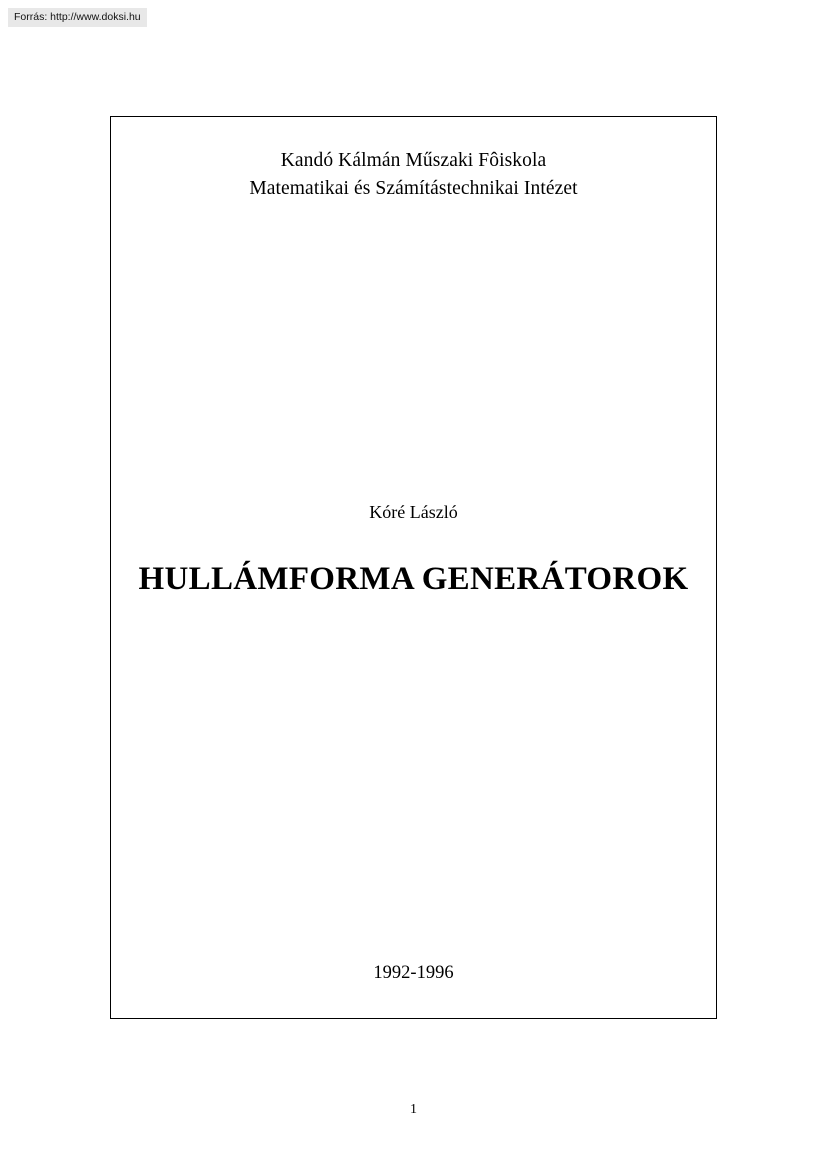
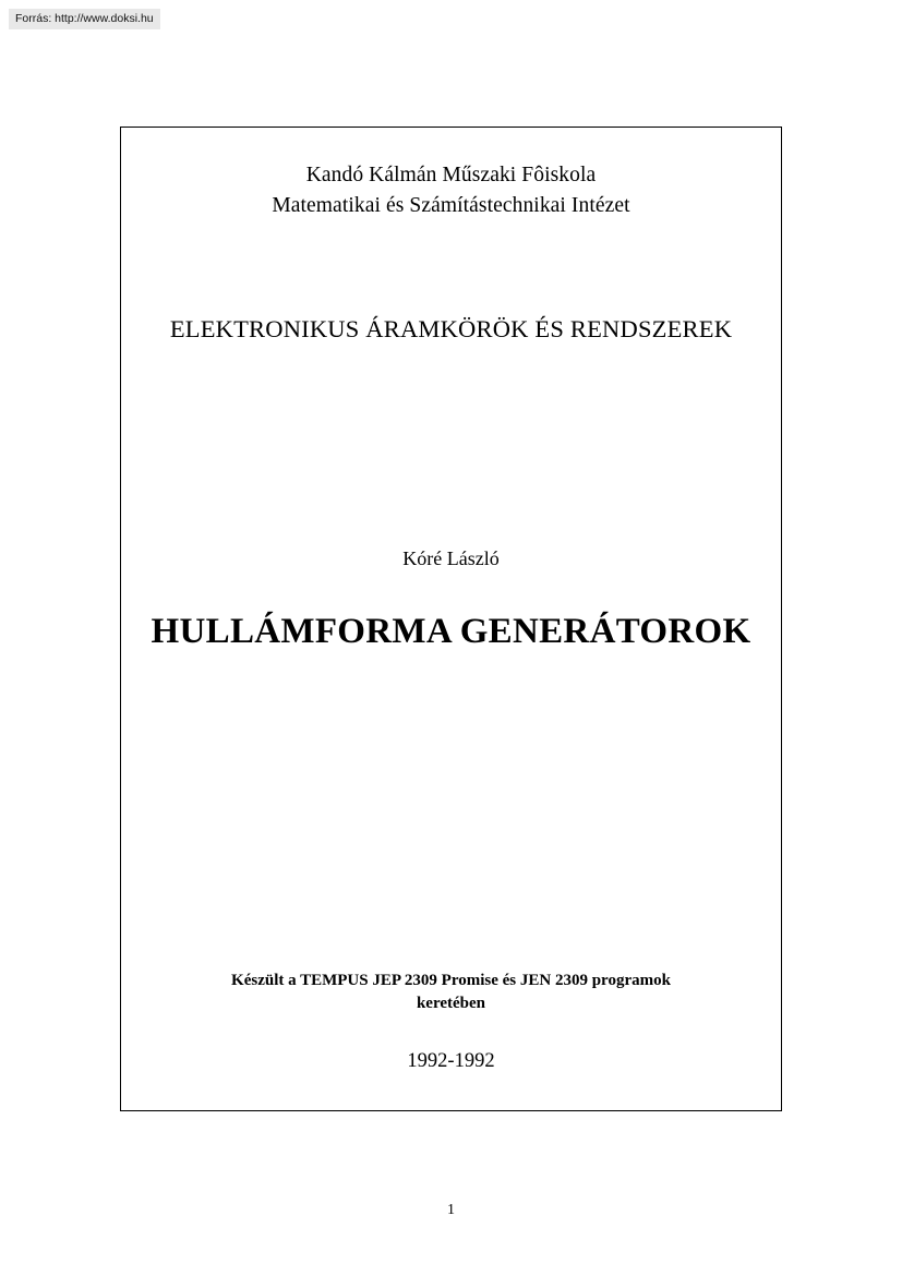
  Forrás: http://www.doksi.hu
  Kandó Kálmán Műszaki Fôiskola
  Matematikai és Számítástechnikai Intézet
+ ELEKTRONIKUS ÁRAMKÖRÖK ÉS RENDSZEREK
  Kóré László
  HULLÁMFORMA GENERÁTOROK
+ Készült a TEMPUS JEP 2309 Promise és JEN 2309 programok
+ keretében
- 1992-1996
+ 1992-1992
  1
